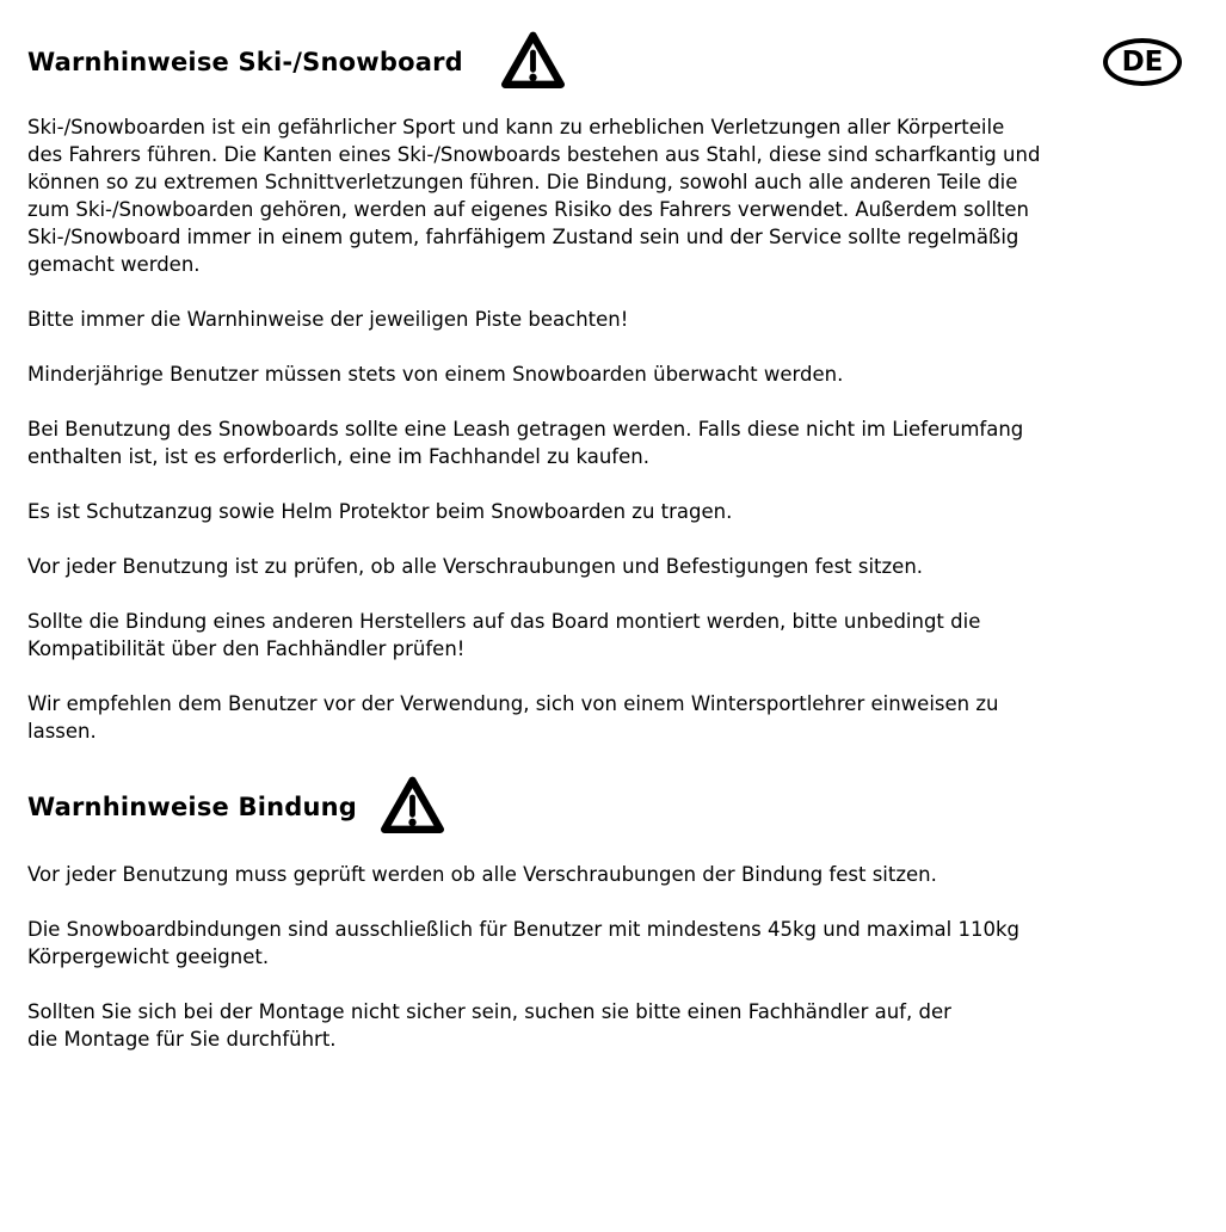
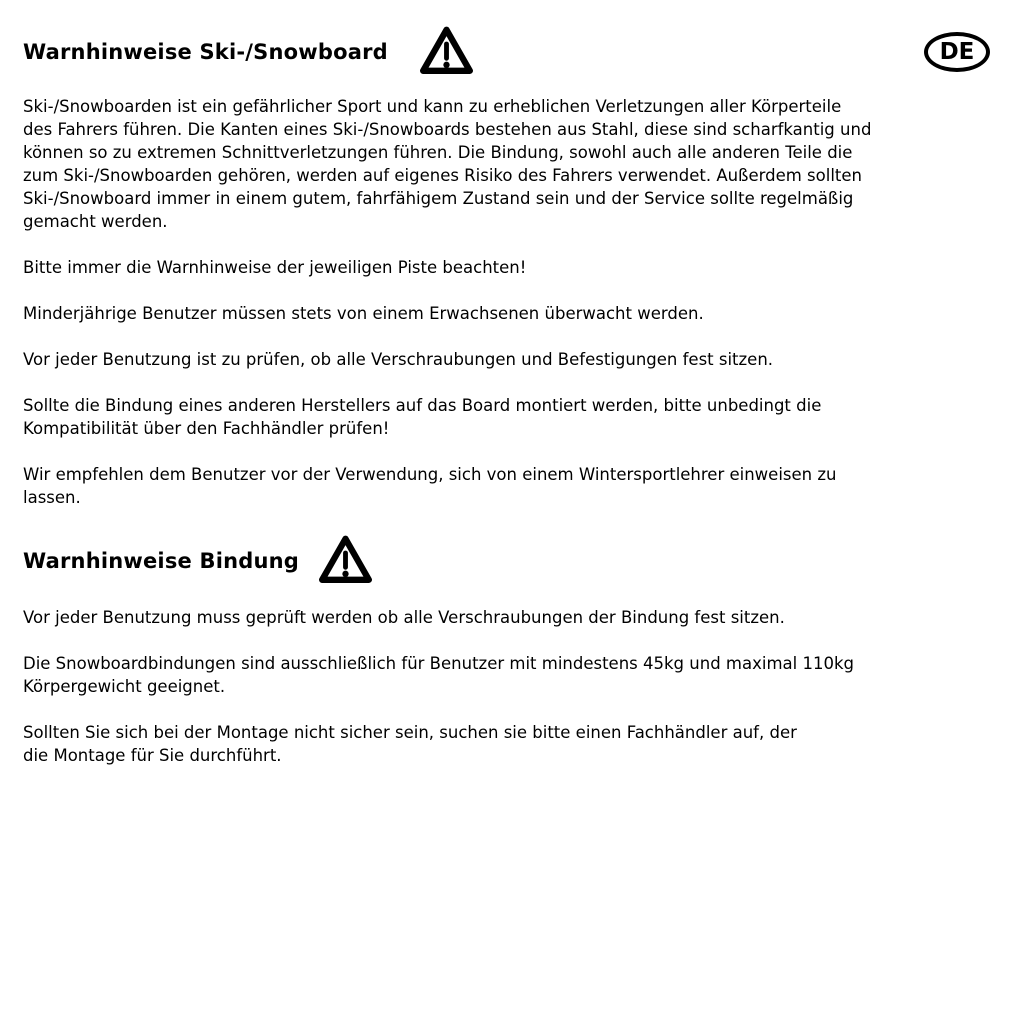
  Warnhinweise Ski-/Snowboard
  DE
  Ski-/Snowboarden ist ein gefährlicher Sport und kann zu erheblichen Verletzungen aller Körperteile
  des Fahrers führen. Die Kanten eines Ski-/Snowboards bestehen aus Stahl, diese sind scharfkantig und
  können so zu extremen Schnittverletzungen führen. Die Bindung, sowohl auch alle anderen Teile die
  zum Ski-/Snowboarden gehören, werden auf eigenes Risiko des Fahrers verwendet. Außerdem sollten
  Ski-/Snowboard immer in einem gutem, fahrfähigem Zustand sein und der Service sollte regelmäßig
  gemacht werden.
  Bitte immer die Warnhinweise der jeweiligen Piste beachten!
- Minderjährige Benutzer müssen stets von einem Snowboarden überwacht werden.
+ Minderjährige Benutzer müssen stets von einem Erwachsenen überwacht werden.
- Bei Benutzung des Snowboards sollte eine Leash getragen werden. Falls diese nicht im Lieferumfang
- enthalten ist, ist es erforderlich, eine im Fachhandel zu kaufen.
- Es ist Schutzanzug sowie Helm Protektor beim Snowboarden zu tragen.
  Vor jeder Benutzung ist zu prüfen, ob alle Verschraubungen und Befestigungen fest sitzen.
  Sollte die Bindung eines anderen Herstellers auf das Board montiert werden, bitte unbedingt die
  Kompatibilität über den Fachhändler prüfen!
  Wir empfehlen dem Benutzer vor der Verwendung, sich von einem Wintersportlehrer einweisen zu
  lassen.
  Warnhinweise Bindung
  Vor jeder Benutzung muss geprüft werden ob alle Verschraubungen der Bindung fest sitzen.
  Die Snowboardbindungen sind ausschließlich für Benutzer mit mindestens 45kg und maximal 110kg
  Körpergewicht geeignet.
  Sollten Sie sich bei der Montage nicht sicher sein, suchen sie bitte einen Fachhändler auf, der
  die Montage für Sie durchführt.
